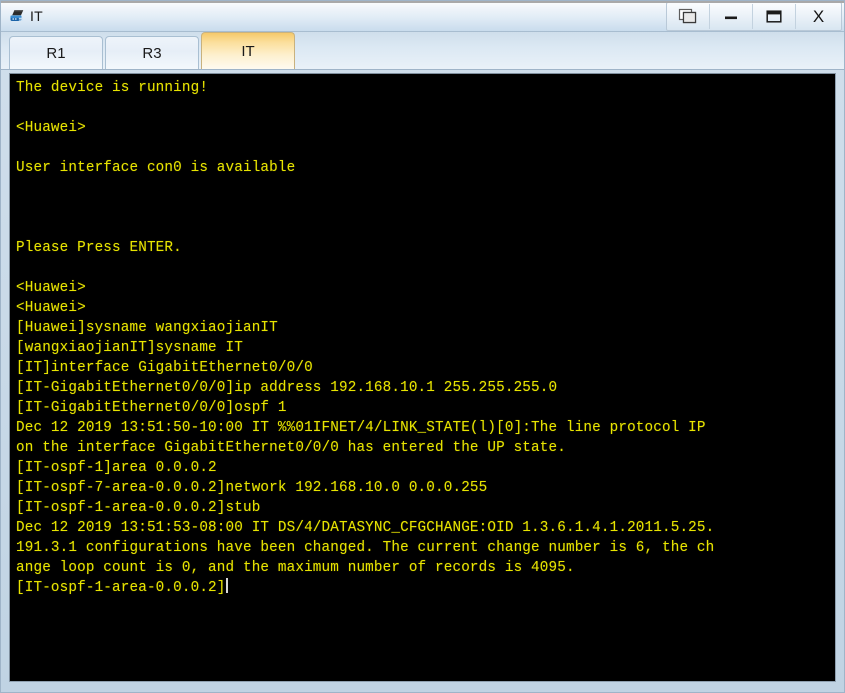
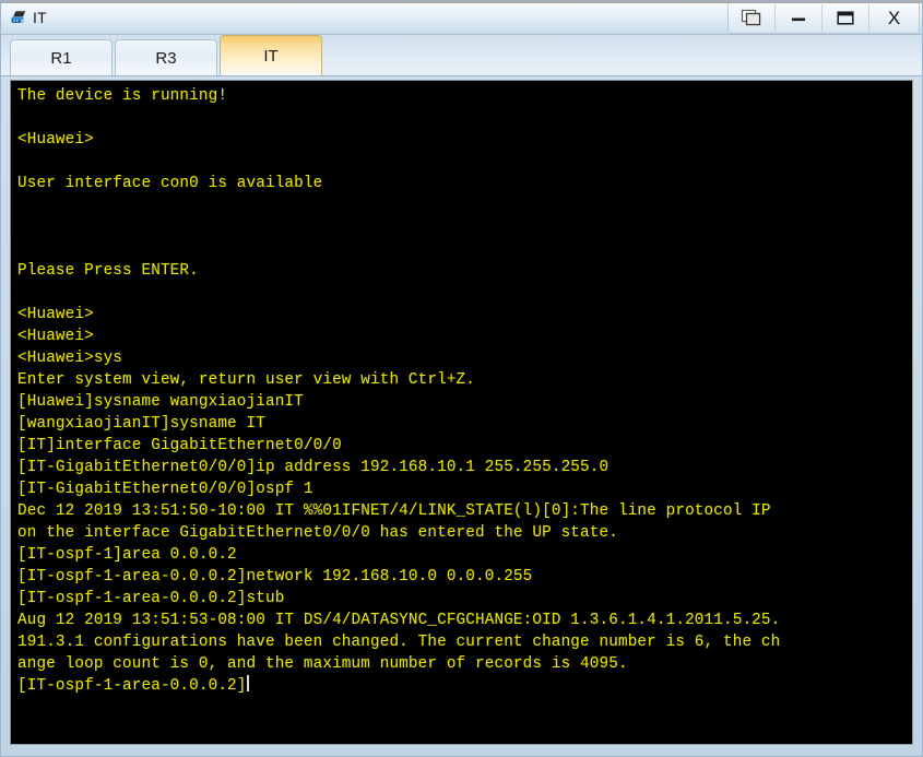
  IT
  X
  R1
  R3
  IT
  The device is running!
  <Huawei>
  User interface con0 is available
  Please Press ENTER.
  <Huawei>
  <Huawei>
+ <Huawei>sys
+ Enter system view, return user view with Ctrl+Z.
  [Huawei]sysname wangxiaojianIT
  [wangxiaojianIT]sysname IT
  [IT]interface GigabitEthernet0/0/0
  [IT-GigabitEthernet0/0/0]ip address 192.168.10.1 255.255.255.0
  [IT-GigabitEthernet0/0/0]ospf 1
  Dec 12 2019 13:51:50-10:00 IT %%01IFNET/4/LINK_STATE(l)[0]:The line protocol IP
  on the interface GigabitEthernet0/0/0 has entered the UP state.
  [IT-ospf-1]area 0.0.0.2
- [IT-ospf-7-area-0.0.0.2]network 192.168.10.0 0.0.0.255
+ [IT-ospf-1-area-0.0.0.2]network 192.168.10.0 0.0.0.255
  [IT-ospf-1-area-0.0.0.2]stub
- Dec 12 2019 13:51:53-08:00 IT DS/4/DATASYNC_CFGCHANGE:OID 1.3.6.1.4.1.2011.5.25.
+ Aug 12 2019 13:51:53-08:00 IT DS/4/DATASYNC_CFGCHANGE:OID 1.3.6.1.4.1.2011.5.25.
  191.3.1 configurations have been changed. The current change number is 6, the ch
  ange loop count is 0, and the maximum number of records is 4095.
  [IT-ospf-1-area-0.0.0.2]
